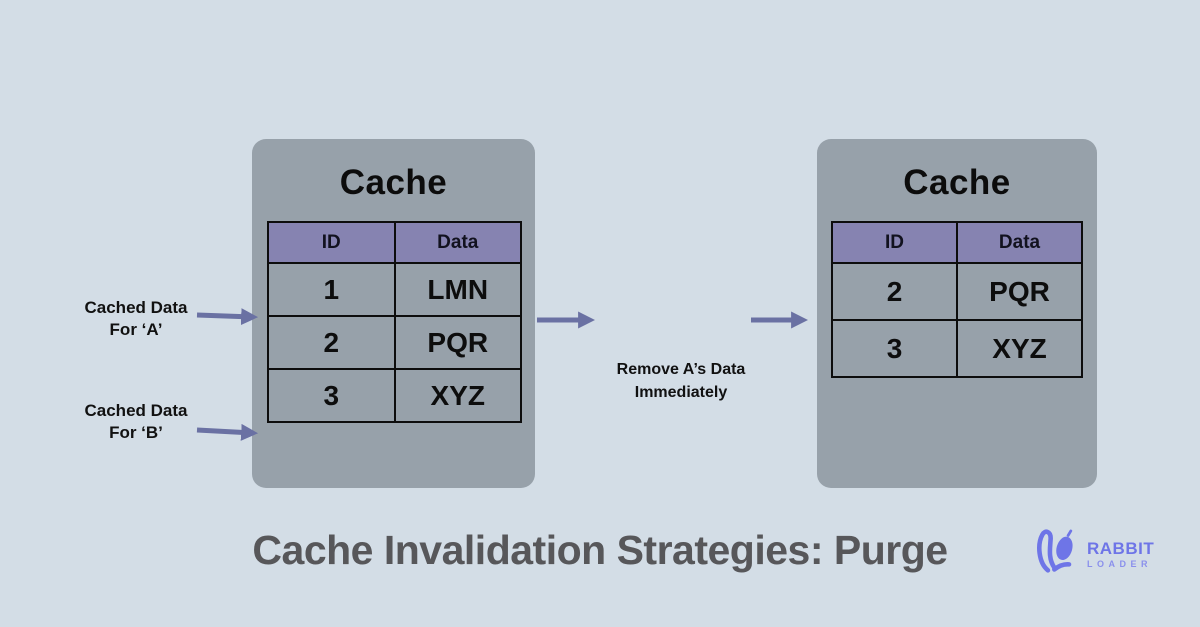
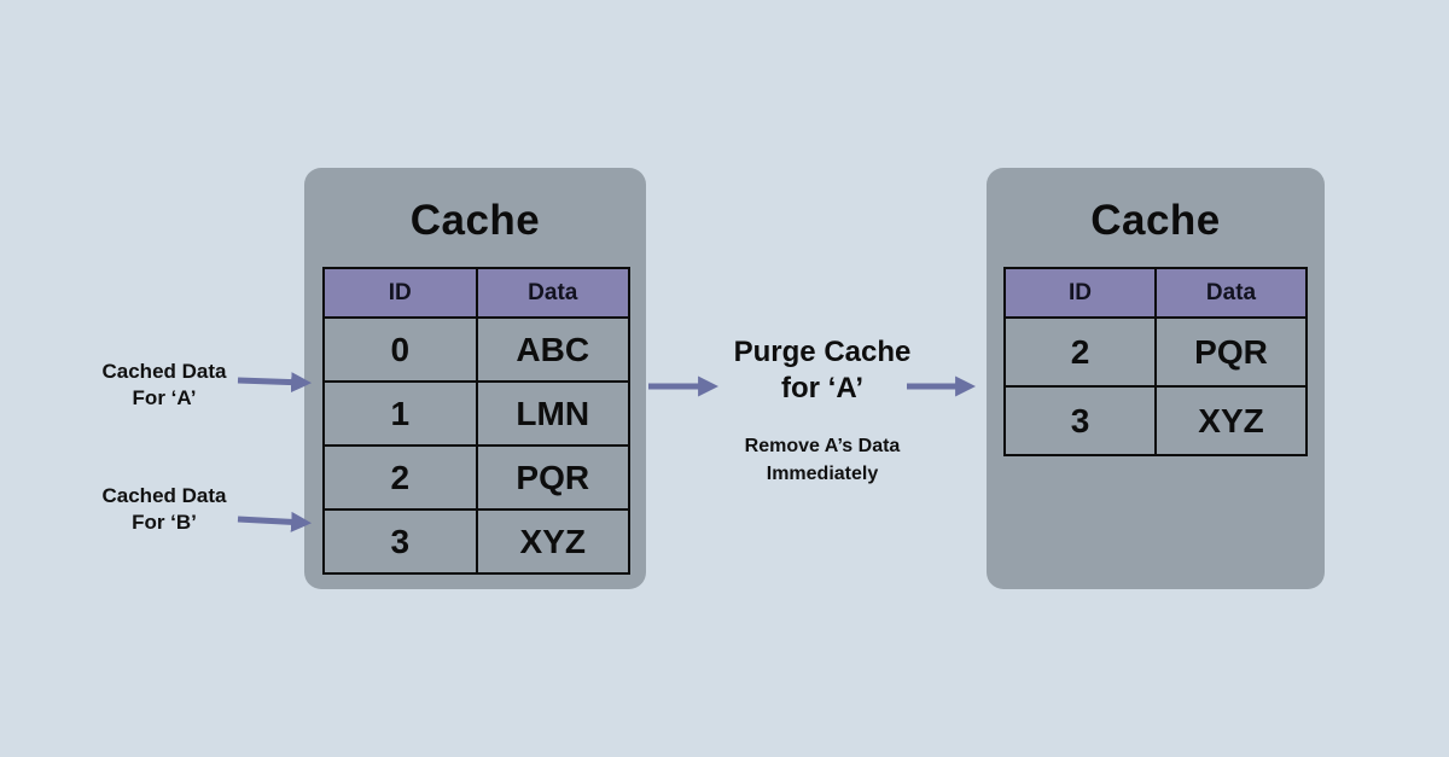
  Cache
  ID	Data
+ 0	ABC
  1	LMN
  2	PQR
  3	XYZ
  Cache
  ID	Data
  2	PQR
  3	XYZ
  Cached Data
  For ‘A’
  Cached Data
  For ‘B’
+ Purge Cache
+ for ‘A’
  Remove A’s Data
  Immediately
- Cache Invalidation Strategies: Purge
- RABBIT
- LOADER
